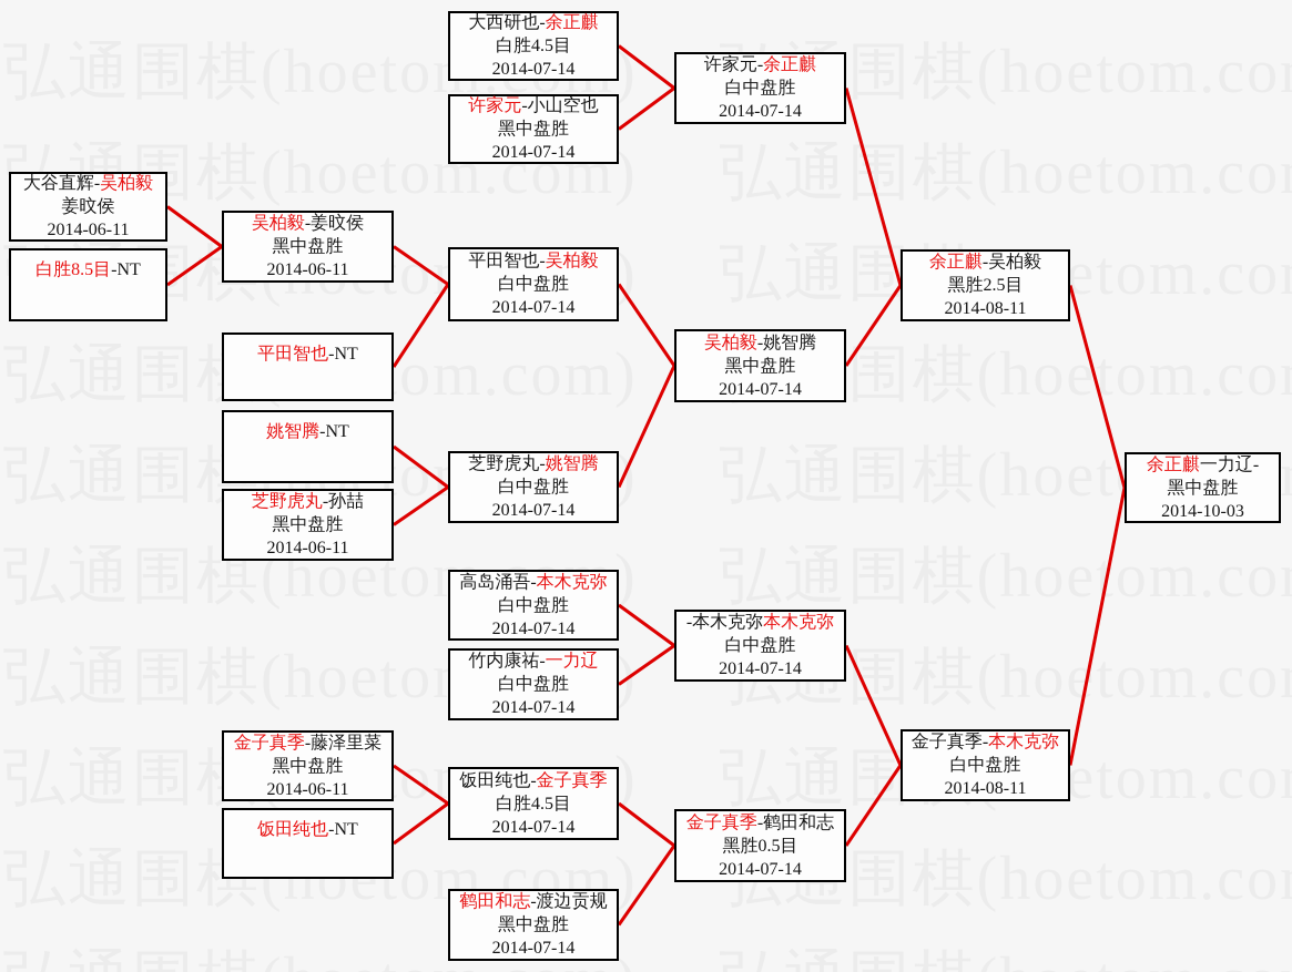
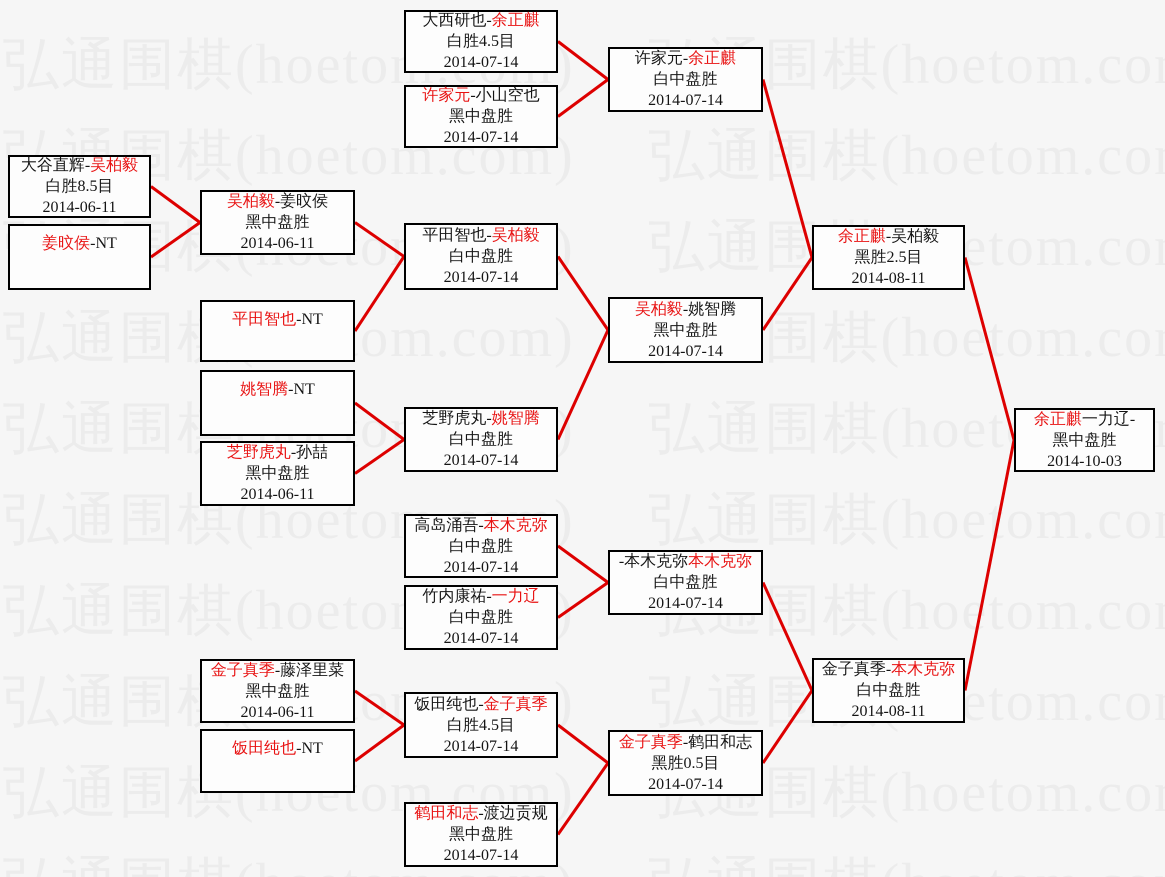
  弘通围棋(hoeto)围棋(hoetom.co
  棋(hoetom.com) 弘通围棋(hoetom.co
  弘通围棋(hoeto) 弘通围棋(hoeom.co
  弘通围棋(hoeto)围棋(hoetom.co
  弘通围棋(hoetom.com)围棋(hoetom.co
  大谷直辉-吴柏毅
- 姜旼侯
+ 白胜8.5目
  2014-06-11
- 白胜8.5目-NT
+ 姜旼侯-NT
  吴柏毅-姜旼侯
  黑中盘胜
  2014-06-11
  平田智也-NT
  姚智腾-NT
  芝野虎丸-孙喆
  黑中盘胜
  2014-06-11
  金子真季-藤泽里菜
  黑中盘胜
  2014-06-11
  饭田纯也-NT
  大西研也-余正麒
  白胜4.5目
  2014-07-14
  许家元-小山空也
  黑中盘胜
  2014-07-14
  平田智也-吴柏毅
  白中盘胜
  2014-07-14
  芝野虎丸-姚智腾
  白中盘胜
  2014-07-14
  高岛涌吾-本木克弥
  白中盘胜
  2014-07-14
  竹内康祐-一力辽
  白中盘胜
  2014-07-14
  饭田纯也-金子真季
  白胜4.5目
  2014-07-14
  鹤田和志-渡边贡规
  黑中盘胜
  2014-07-14
  许家元-余正麒
  白中盘胜
  2014-07-14
  吴柏毅-姚智腾
  黑中盘胜
  2014-07-14
  -本木克弥本木克弥
  白中盘胜
  2014-07-14
  金子真季-鹤田和志
  黑胜0.5目
  2014-07-14
  余正麒-吴柏毅
  黑胜2.5目
  2014-08-11
  金子真季-本木克弥
  白中盘胜
  2014-08-11
  余正麒一力辽-
  黑中盘胜
  2014-10-03
